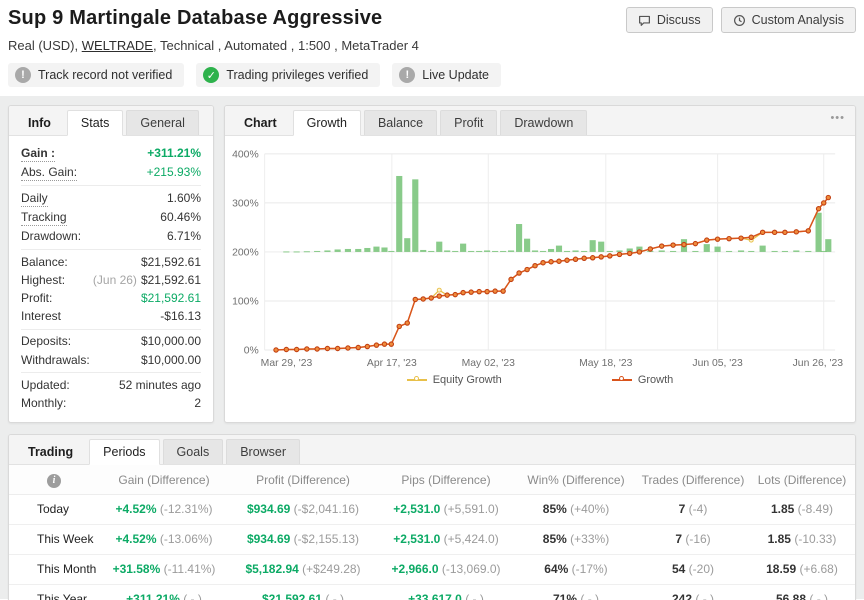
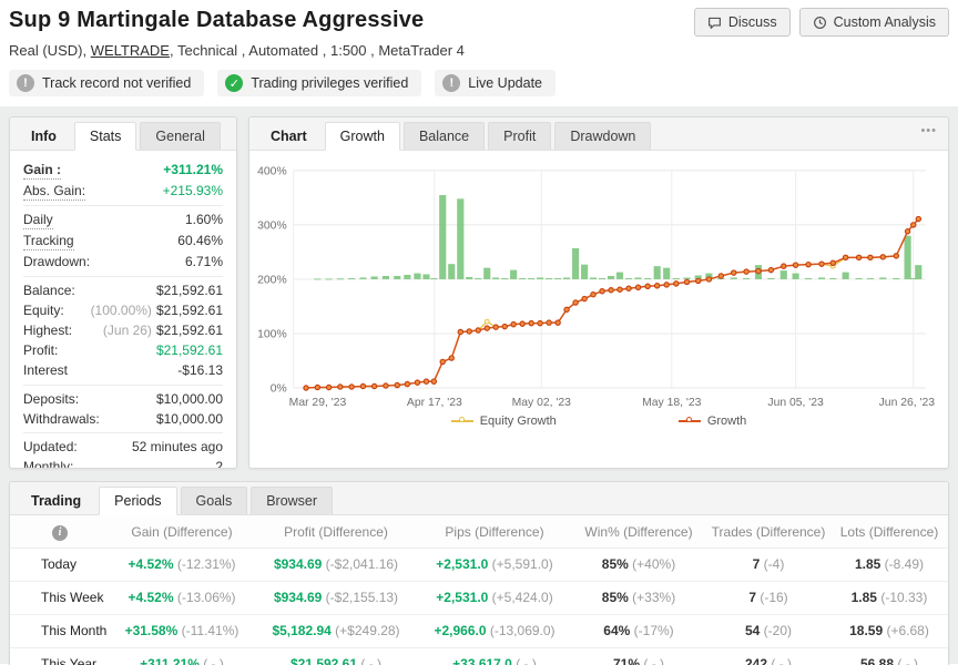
  Sup 9 Martingale Database Aggressive
  Discuss
  Custom Analysis
  Real (USD), WELTRADE, Technical , Automated , 1:500 , MetaTrader 4
  Track record not verified
  Trading privileges verified
  Live Update
  Info
  Stats
  General
  Gain :
  +311.21%
  Abs. Gain:
  +215.93%
  Daily
  1.60%
  Tracking
  60.46%
  Drawdown:
  6.71%
  Balance:
  $21,592.61
+ Equity:
+ (100.00%) $21,592.61
  Highest:
  (Jun 26) $21,592.61
  Profit:
  $21,592.61
  Interest
  -$16.13
  Deposits:
  $10,000.00
  Withdrawals:
  $10,000.00
  Updated:
  52 minutes ago
  Monthly:
  2
  Chart
  Growth
  Balance
  Profit
  Drawdown
  •••
  0%
  100%
  200%
  300%
  400%
  Mar 29, '23
  Apr 17, '23
  May 02, '23
  May 18, '23
  Jun 05, '23
  Jun 26, '23
  Equity Growth
  Growth
  Trading
  Periods
  Goals
  Browser
  	Gain (Difference)	Profit (Difference)	Pips (Difference)	Win% (Difference)	Trades (Difference)	Lots (Difference)
  Today	+4.52% (-12.31%)	$934.69 (-$2,041.16)	+2,531.0 (+5,591.0)	85% (+40%)	7 (-4)	1.85 (-8.49)
  This Week	+4.52% (-13.06%)	$934.69 (-$2,155.13)	+2,531.0 (+5,424.0)	85% (+33%)	7 (-16)	1.85 (-10.33)
  This Month	+31.58% (-11.41%)	$5,182.94 (+$249.28)	+2,966.0 (-13,069.0)	64% (-17%)	54 (-20)	18.59 (+6.68)
  This Year	+311.21% ( - )	$21,592.61 ( - )	+33,617.0 ( - )	71% ( - )	242 ( - )	56.88 ( - )
